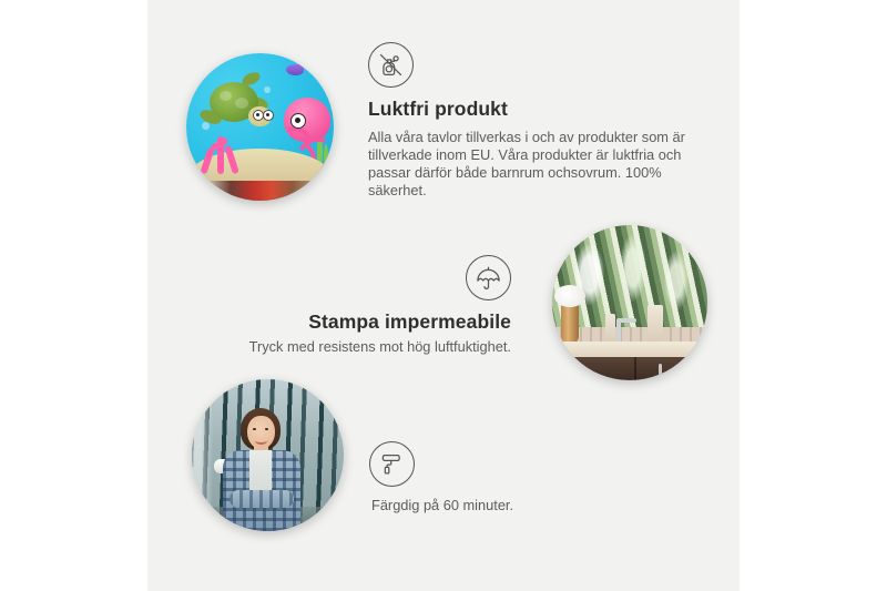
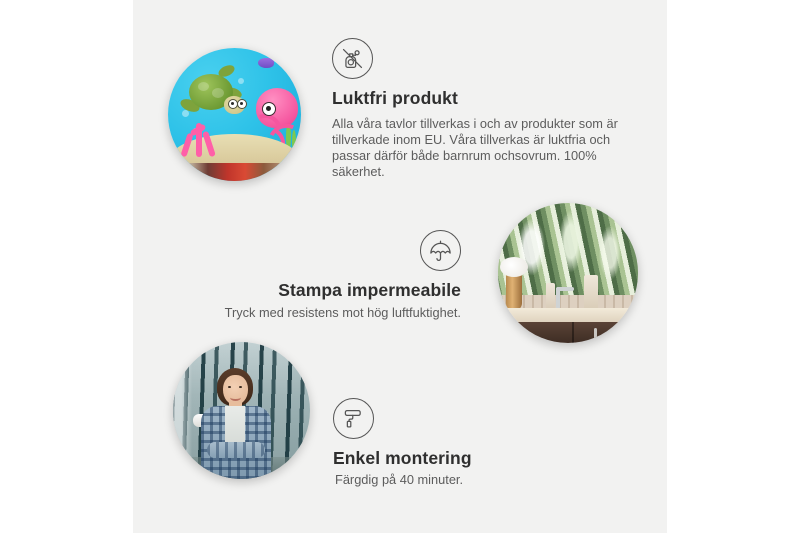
  Luktfri produkt
- Alla våra tavlor tillverkas i och av produkter som är tillverkade inom EU. Våra produkter är luktfria och passar därför både barnrum ochsovrum. 100% säkerhet.
+ Alla våra tavlor tillverkas i och av produkter som är tillverkade inom EU. Våra tillverkas är luktfria och passar därför både barnrum ochsovrum. 100% säkerhet.
  Stampa impermeabile
  Tryck med resistens mot hög luftfuktighet.
+ Enkel montering
- Färgdig på 60 minuter.
+ Färgdig på 40 minuter.
